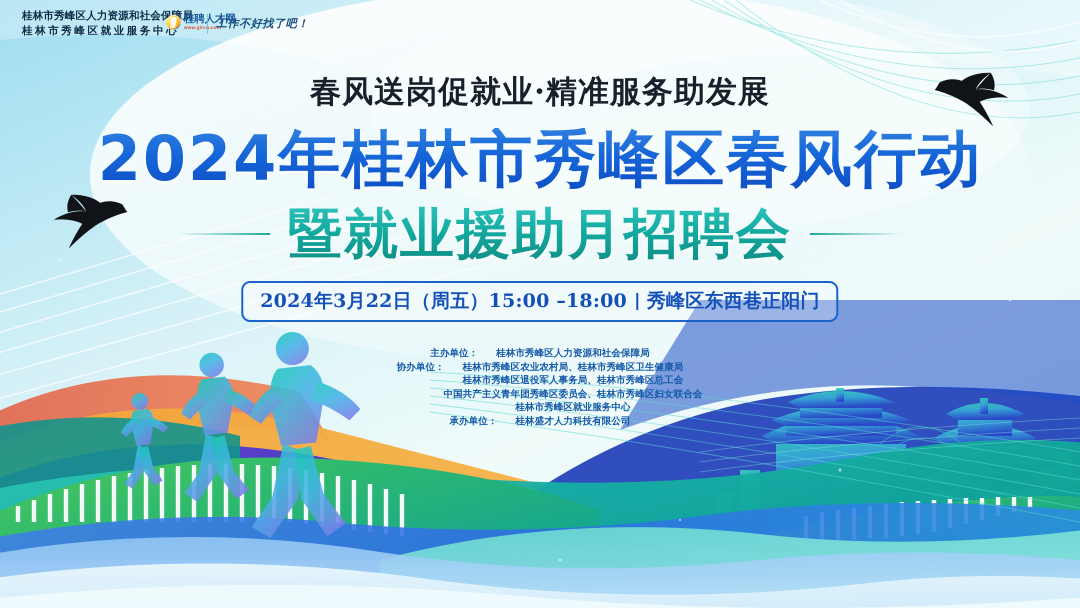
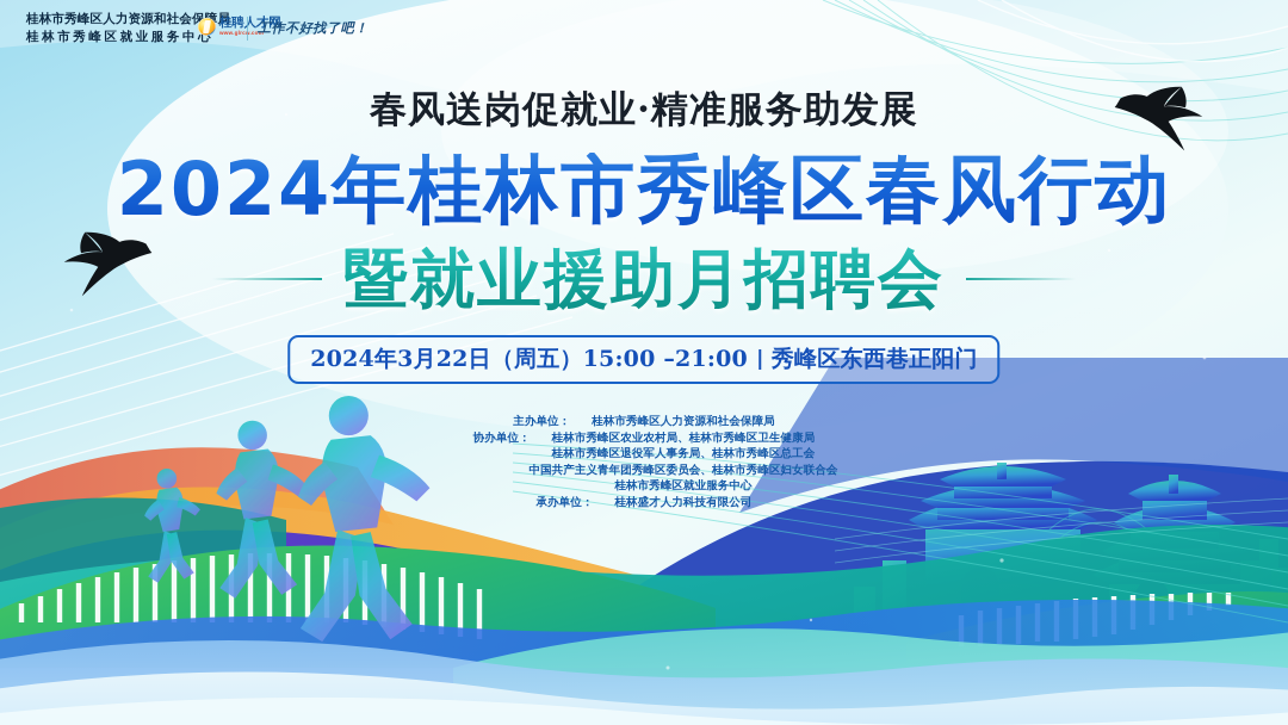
  桂林市秀峰区人力资源和社会保局
  桂林市秀峰区就业服务中心
  桂聘人才网
  工作不好找了吧！
  春风送岗促就业·精准服务助发展
  2024年桂林市秀峰区春风行动
  暨就业援助月招聘会
- 2024年3月22日（周五）15:00 –18:00
+ 2024年3月22日（周五）15:00 –21:00
  秀峰区东西巷正阳门
  主办单位：
  桂林市秀峰区人力资源和社会保障局
  协办单位：
  桂林市秀峰区农业农村局、桂林市秀峰区卫生健康局
  桂林市秀峰区退役军人事务局、桂林市秀峰区总工会
  中国共产主义青年团秀峰区委员会、桂林市秀峰区妇女联合会
  桂林市秀峰区就业服务中心
  承办单位：
  桂林盛才人力科技有限公司
